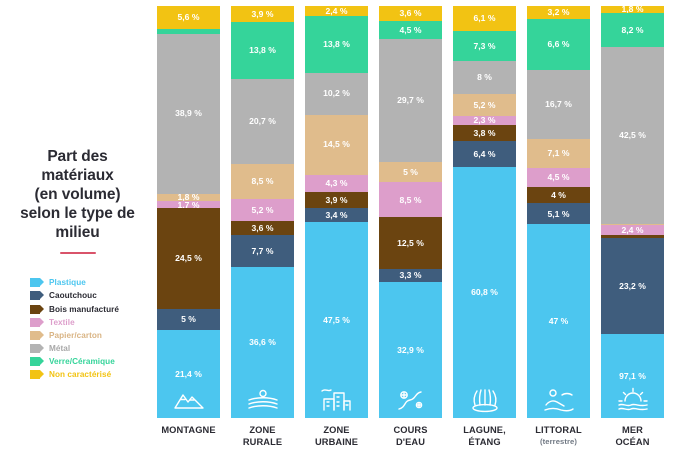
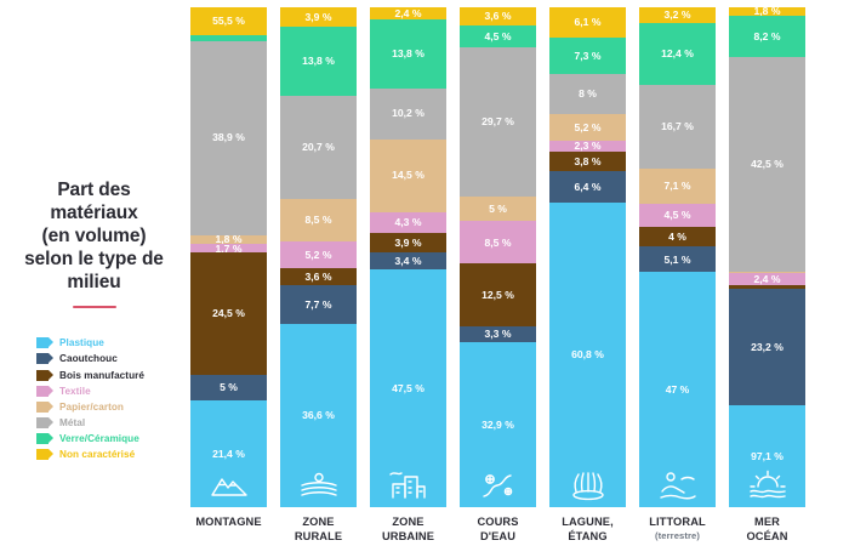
  Part des
  matériaux
  (en volume)
  selon le type de
  milieu
  Plastique
  Caoutchouc
  Bois manufacturé
  Textile
  Papier/carton
  Métal
  Verre/Céramique
  Non caractérisé
- 5,6 %
+ 55,5 %
  38,9 %
  1,8 %
  1,7 %
  24,5 %
  5 %
  21,4 %
  MONTAGNE
  3,9 %
  13,8 %
  20,7 %
  8,5 %
  5,2 %
  3,6 %
  7,7 %
  36,6 %
  ZONE
  RURALE
  2,4 %
  13,8 %
  10,2 %
  14,5 %
  4,3 %
  3,9 %
  3,4 %
  47,5 %
  ZONE
  URBAINE
  3,6 %
  4,5 %
  29,7 %
  5 %
  8,5 %
  12,5 %
  3,3 %
  32,9 %
  COURS
  D'EAU
  6,1 %
  7,3 %
  8 %
  5,2 %
  2,3 %
  3,8 %
  6,4 %
  60,8 %
  LAGUNE,
  ÉTANG
  3,2 %
- 6,6 %
+ 12,4 %
  16,7 %
  7,1 %
  4,5 %
  4 %
  5,1 %
  47 %
  LITTORAL
  (terrestre)
  1,8 %
  8,2 %
  42,5 %
  2,4 %
  23,2 %
  97,1 %
  MER
  OCÉAN
